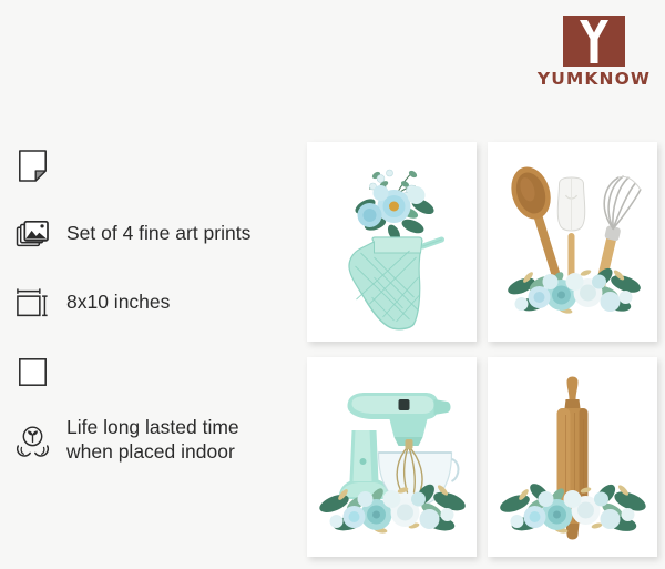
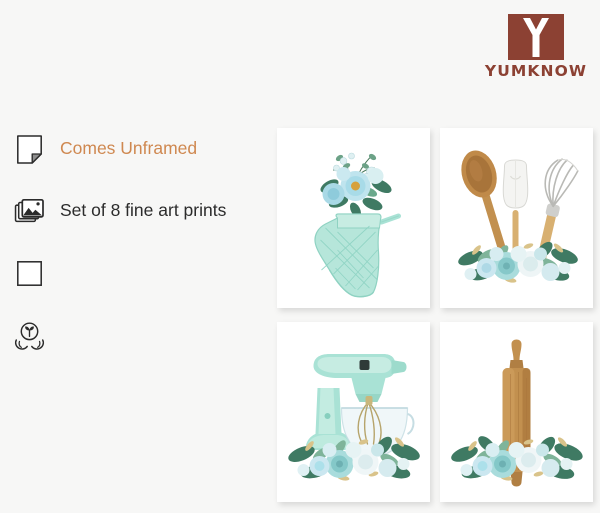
  YUMKNOW
+ Comes Unframed
- Set of 4 fine art prints
+ Set of 8 fine art prints
- 8x10 inches
- Life long lasted time
- when placed indoor
